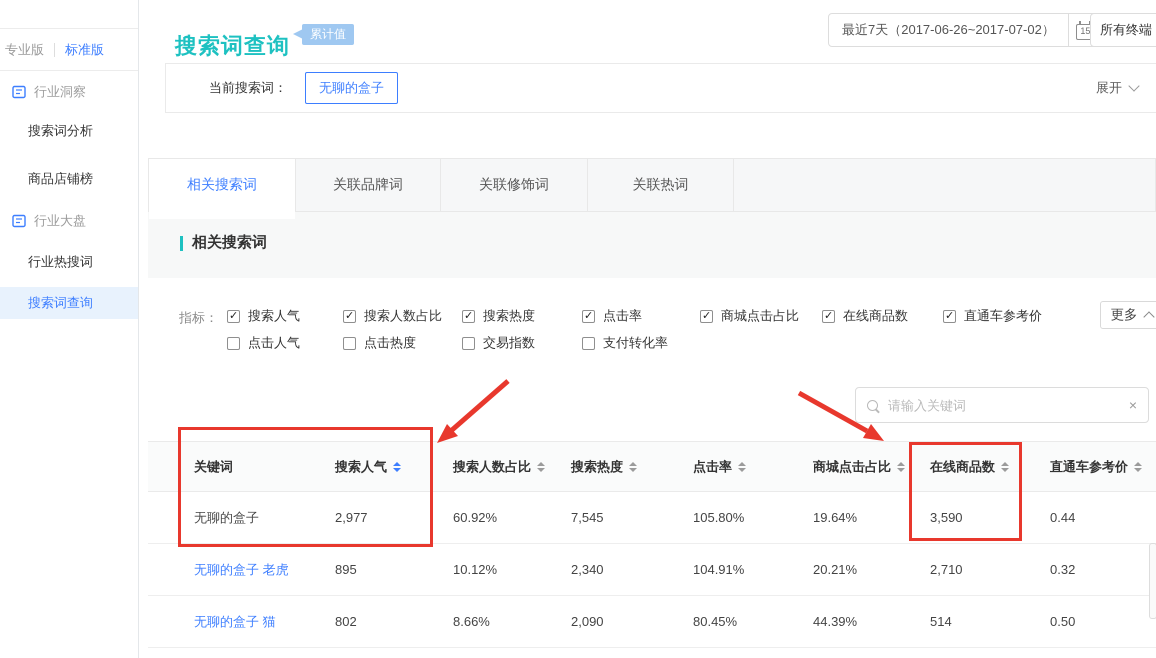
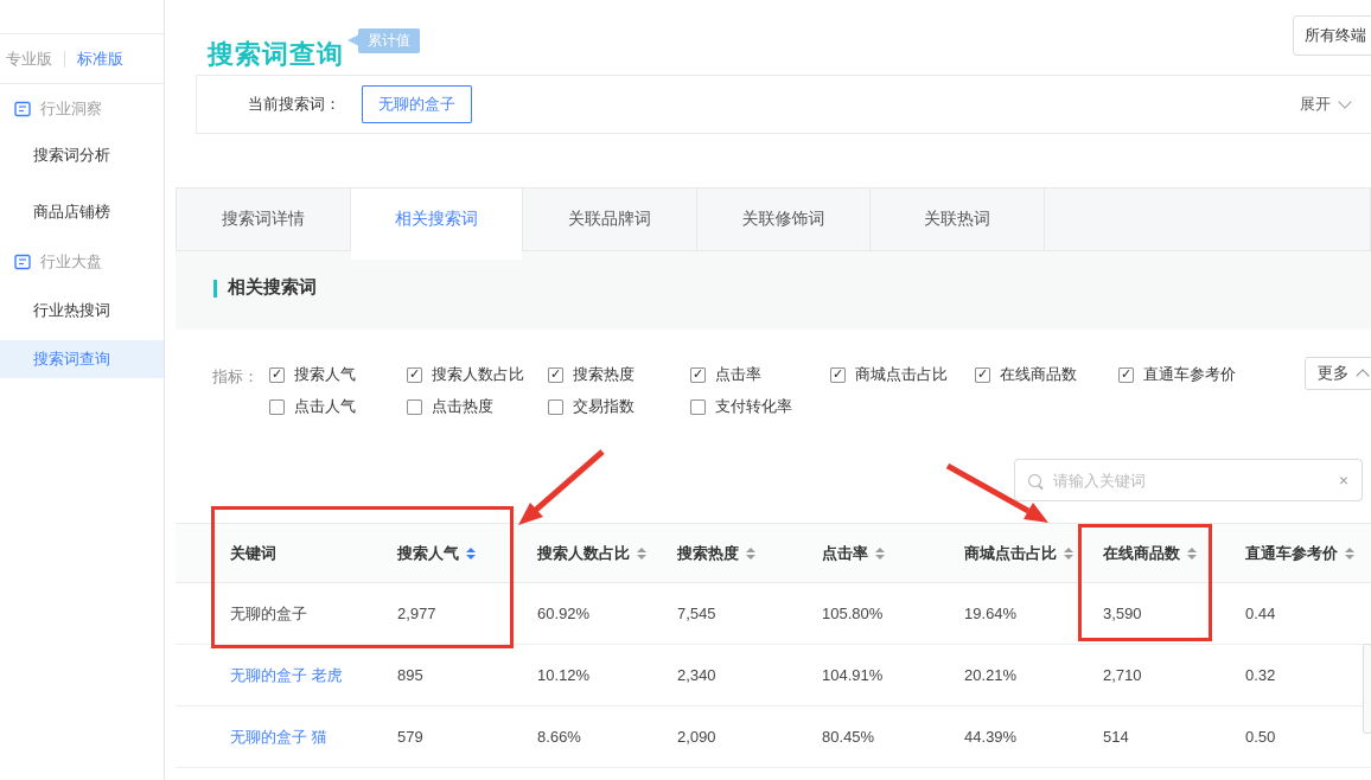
  专业版
  标准版
  行业洞察
  搜索词分析
  商品店铺榜
  行业大盘
  行业热搜词
  搜索词查询
  搜索词查询
  累计值
- 最近7天（2017-06-26~2017-07-02）
- 15
  所有终端
  当前搜索词：
  无聊的盒子
  展开
+ 搜索词详情
  相关搜索词
  关联品牌词
  关联修饰词
  关联热词
  相关搜索词
  指标：
  搜索人气
  搜索人数占比
  搜索热度
  点击率
  商城点击占比
  在线商品数
  直通车参考价
  点击人气
  点击热度
  交易指数
  支付转化率
  更多
  请输入关键词
  ×
  关键词
  搜索人气
  搜索人数占比
  搜索热度
  点击率
  商城点击占比
  在线商品数
  直通车参考价
  无聊的盒子
  2,977
  60.92%
  7,545
  105.80%
  19.64%
  3,590
  0.44
  无聊的盒子 老虎
  895
  10.12%
  2,340
  104.91%
  20.21%
  2,710
  0.32
  无聊的盒子 猫
- 802
+ 579
  8.66%
  2,090
  80.45%
  44.39%
  514
  0.50
